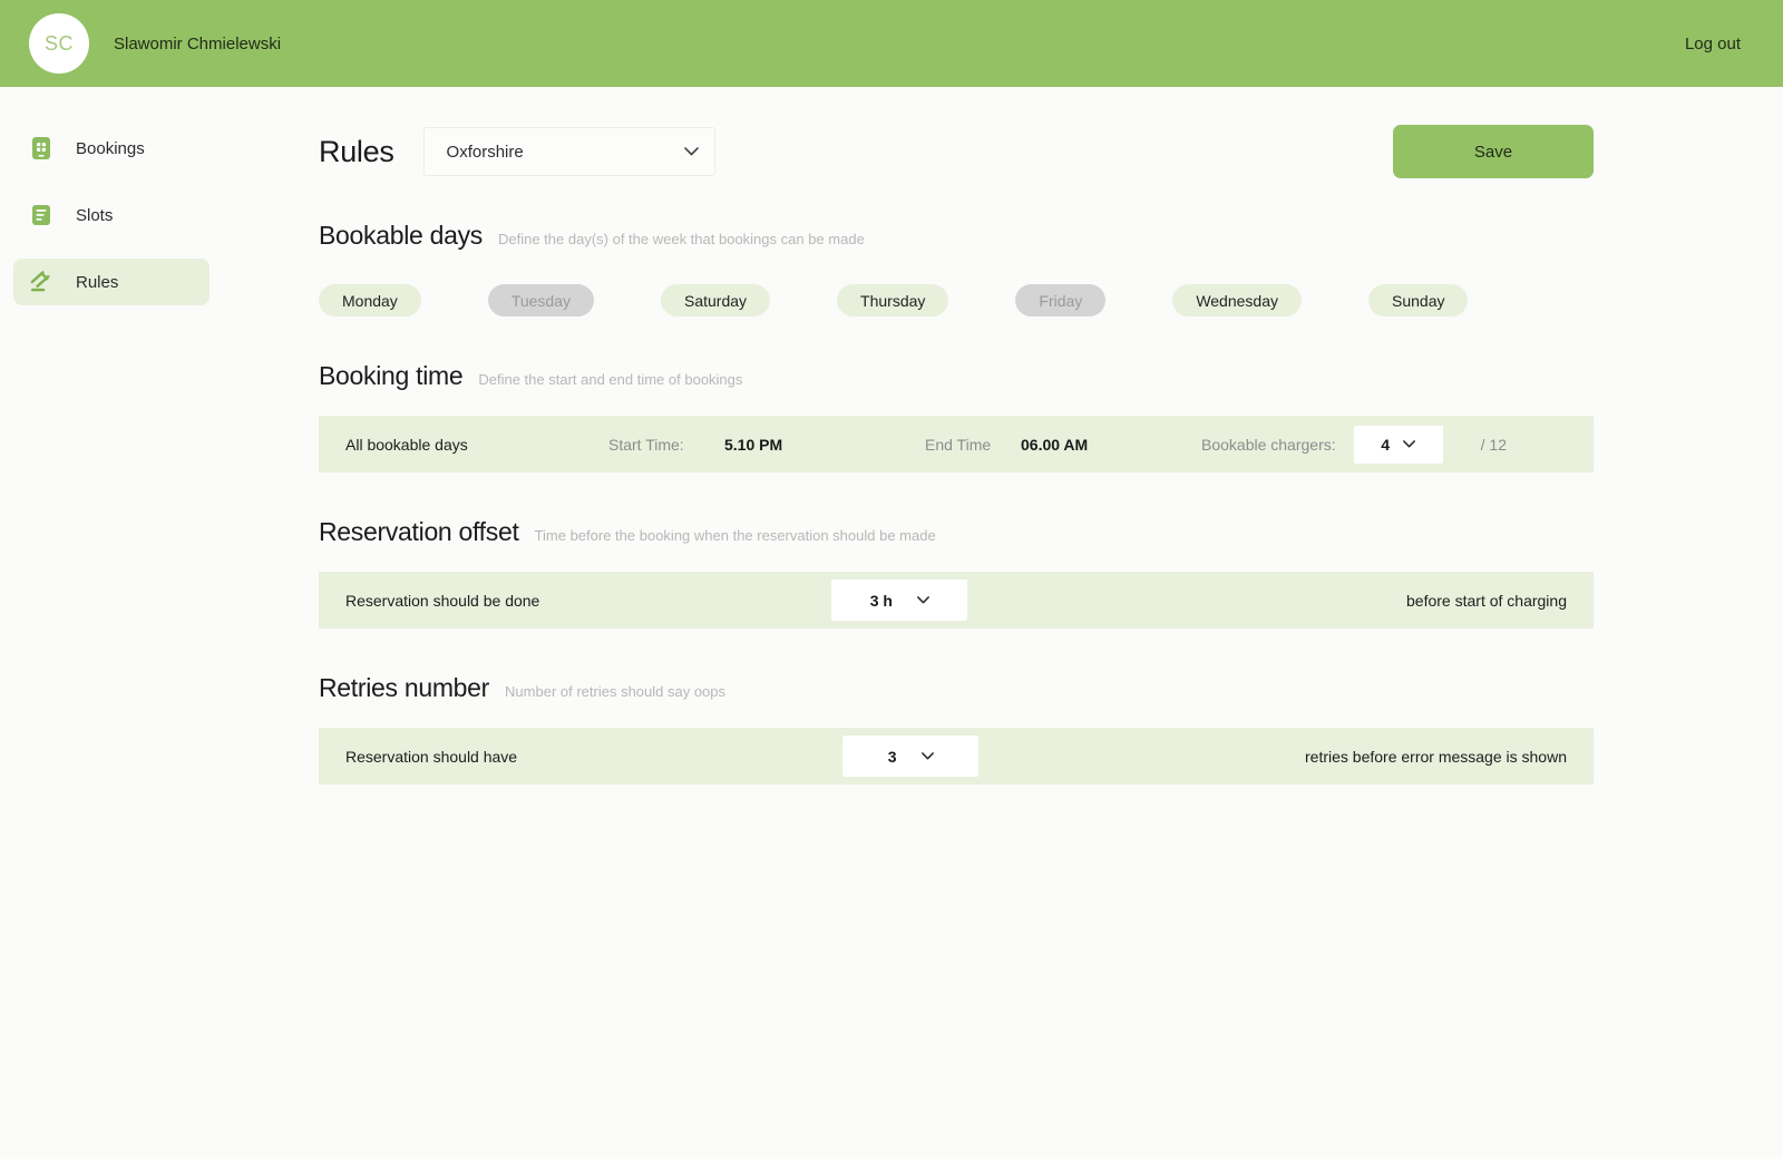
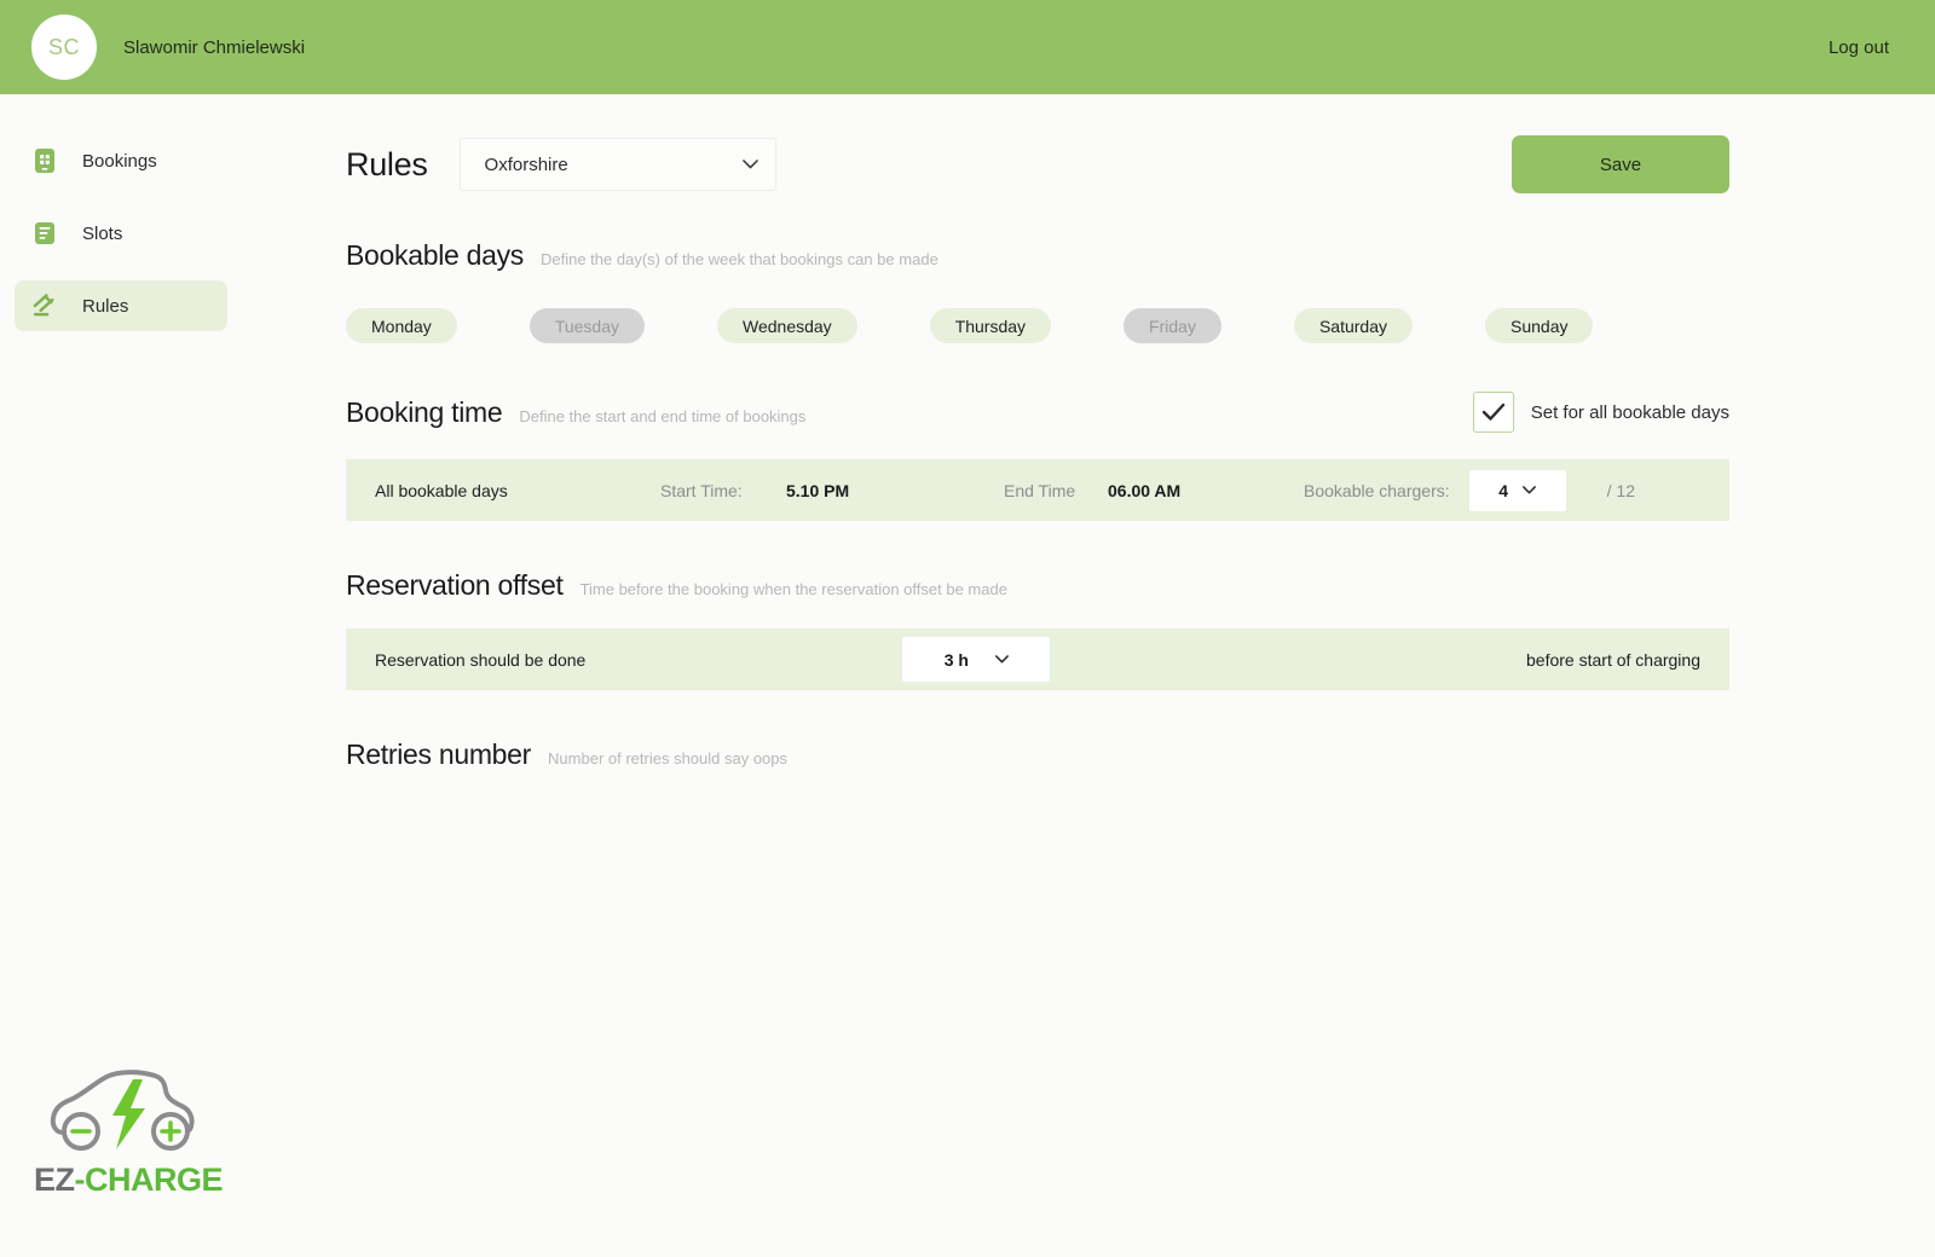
  SC
  Slawomir Chmielewski
  Log out
  Bookings
  Slots
  Rules
+ EZ-CHARGE
  Rules
  Oxforshire
  Save
  Bookable days
  Define the day(s) of the week that bookings can be made
  Monday
  Tuesday
- Saturday
+ Wednesday
  Thursday
  Friday
- Wednesday
+ Saturday
  Sunday
  Booking time
  Define the start and end time of bookings
+ Set for all bookable days
  All bookable days
  Start Time:
  5.10 PM
  End Time
  06.00 AM
  Bookable chargers:
  4
  / 12
  Reservation offset
- Time before the booking when the reservation should be made
+ Time before the booking when the reservation offset be made
  Reservation should be done
  3 h
  before start of charging
  Retries number
  Number of retries should say oops
- Reservation should have
- 3
- retries before error message is shown
